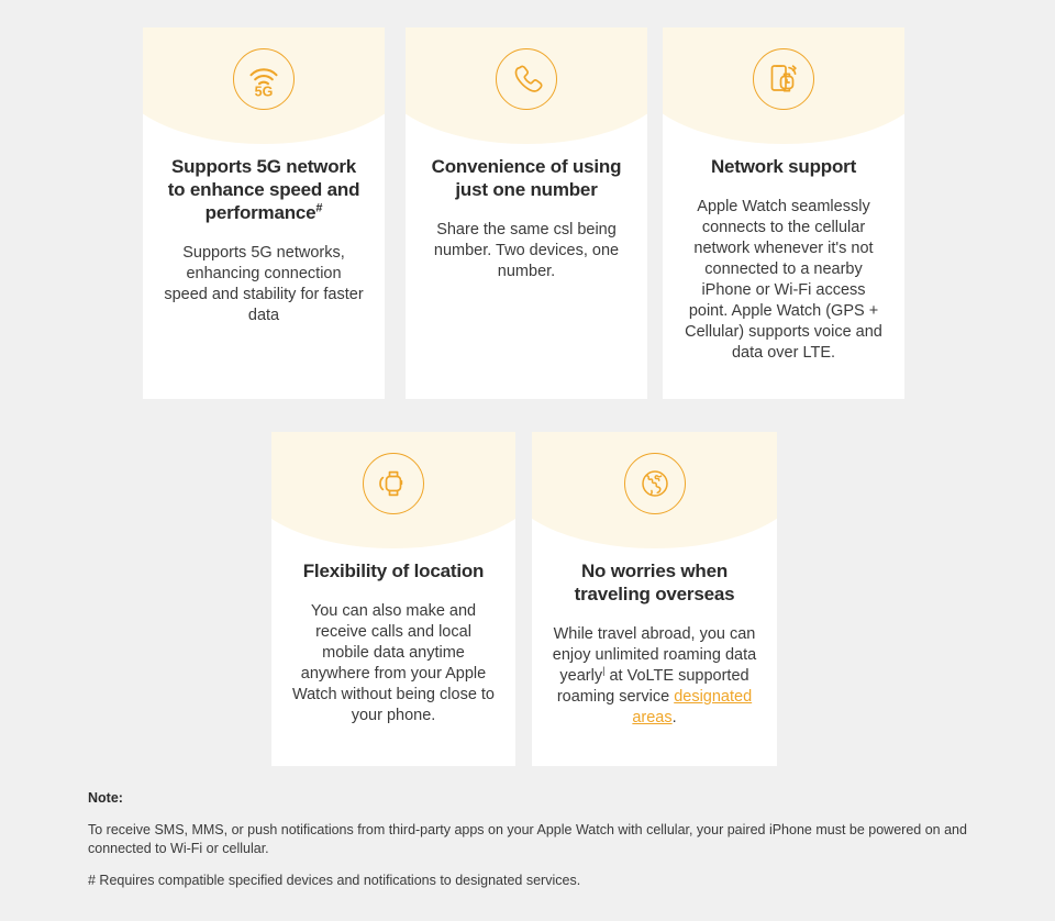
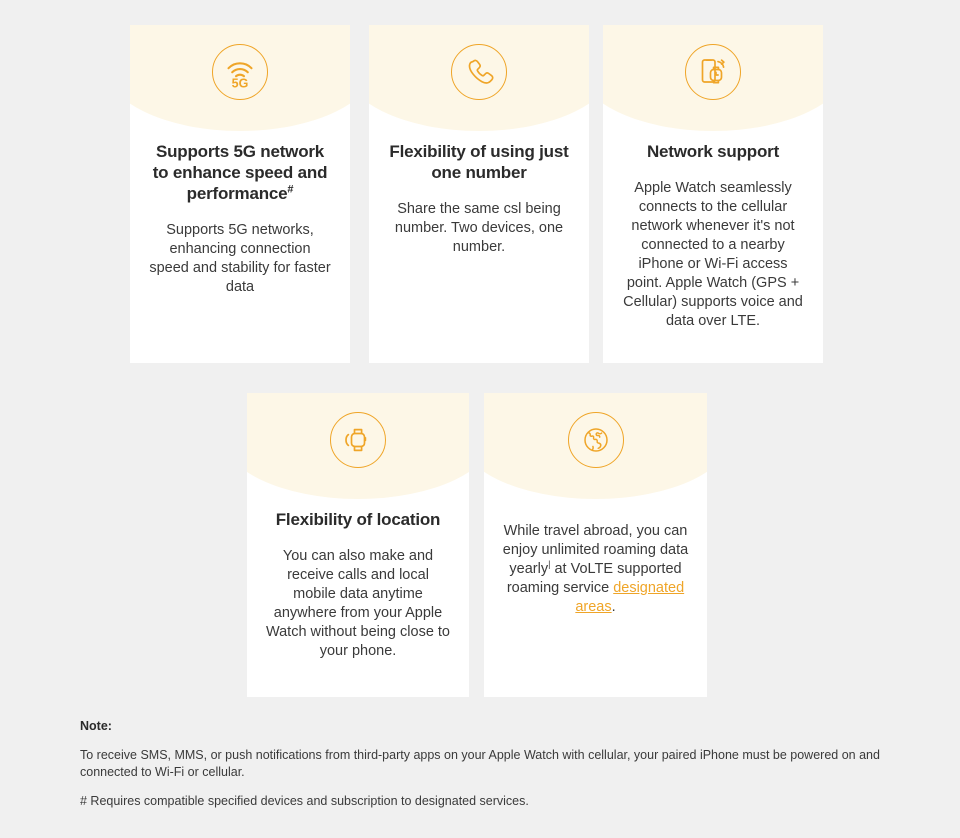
  5G
  Supports 5G network to enhance speed and performance#
  Supports 5G networks, enhancing connection speed and stability for faster data
- Convenience of using just one number
+ Flexibility of using just one number
  Share the same csl being number. Two devices, one number.
  Network support
  Apple Watch seamlessly connects to the cellular network whenever it's not connected to a nearby iPhone or Wi-Fi access point. Apple Watch (GPS + Cellular) supports voice and data over LTE.
  Flexibility of location
  You can also make and receive calls and local mobile data anytime anywhere from your Apple Watch without being close to your phone.
- No worries when traveling overseas
  While travel abroad, you can enjoy unlimited roaming data yearly| at VoLTE supported roaming service designated areas.
  Note:
  To receive SMS, MMS, or push notifications from third-party apps on your Apple Watch with cellular, your paired iPhone must be powered on and connected to Wi-Fi or cellular.
- # Requires compatible specified devices and notifications to designated services.
+ # Requires compatible specified devices and subscription to designated services.
